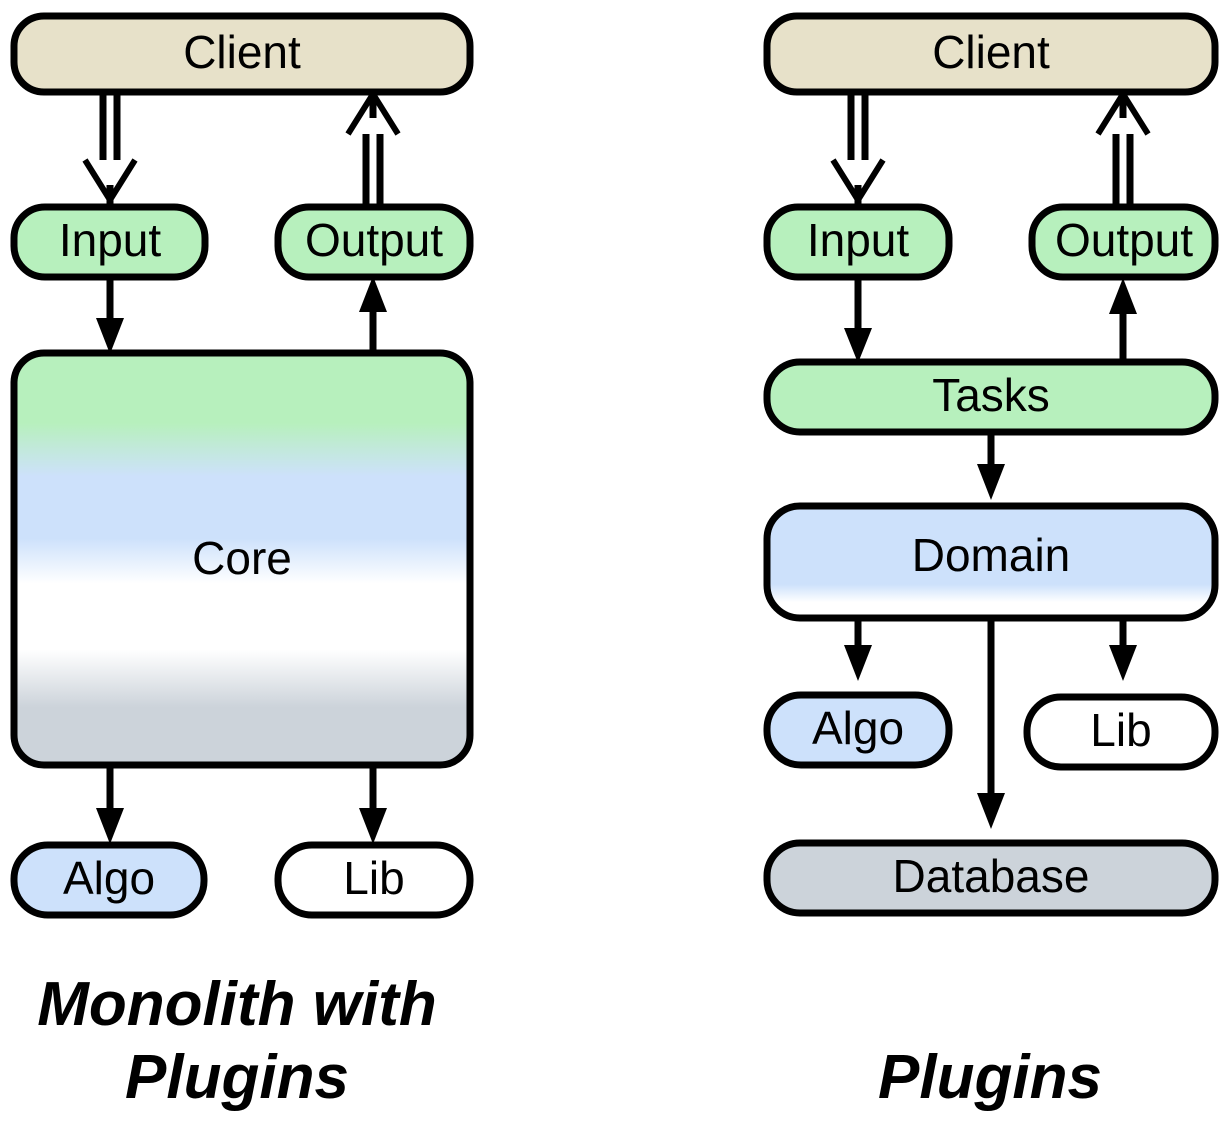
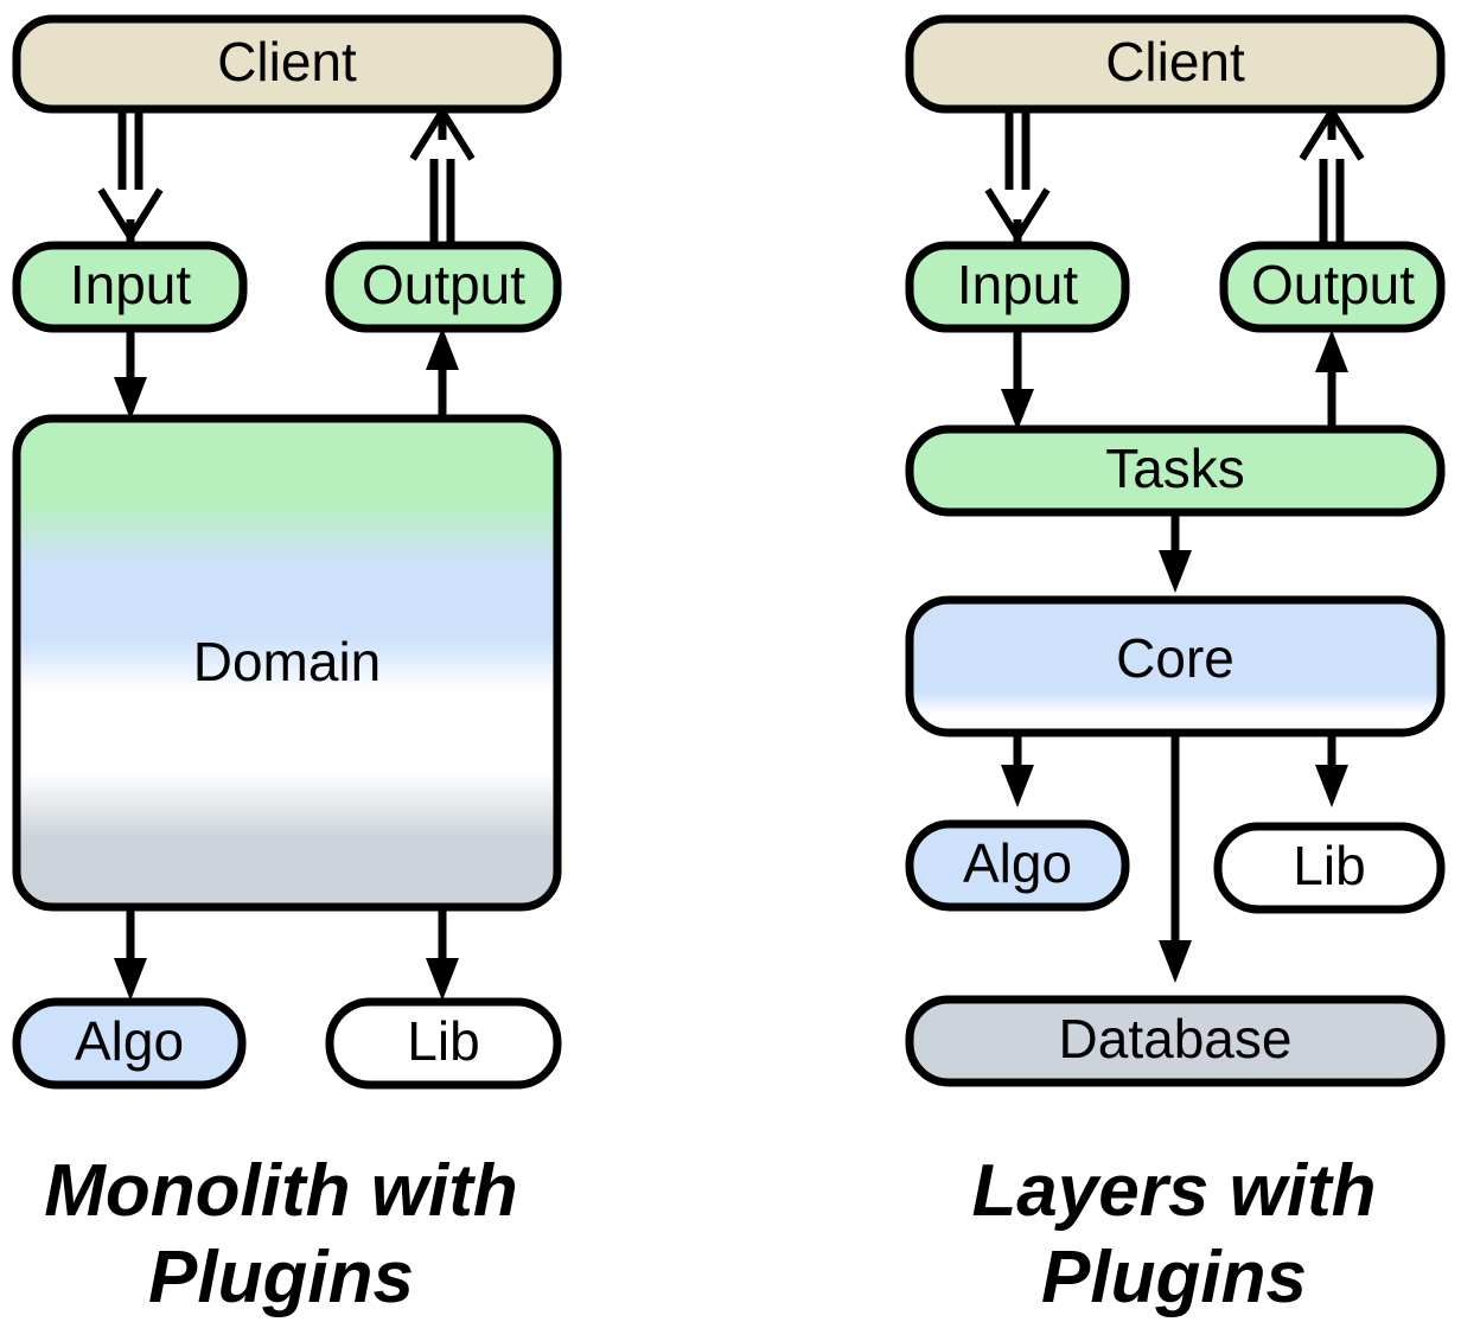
  Client
  Input
  Output
- Core
+ Domain
  Algo
  Lib
  Monolith with
  Plugins
  Client
  Input
  Output
  Tasks
- Domain
+ Core
  Algo
  Lib
  Database
+ Layers with
  Plugins
